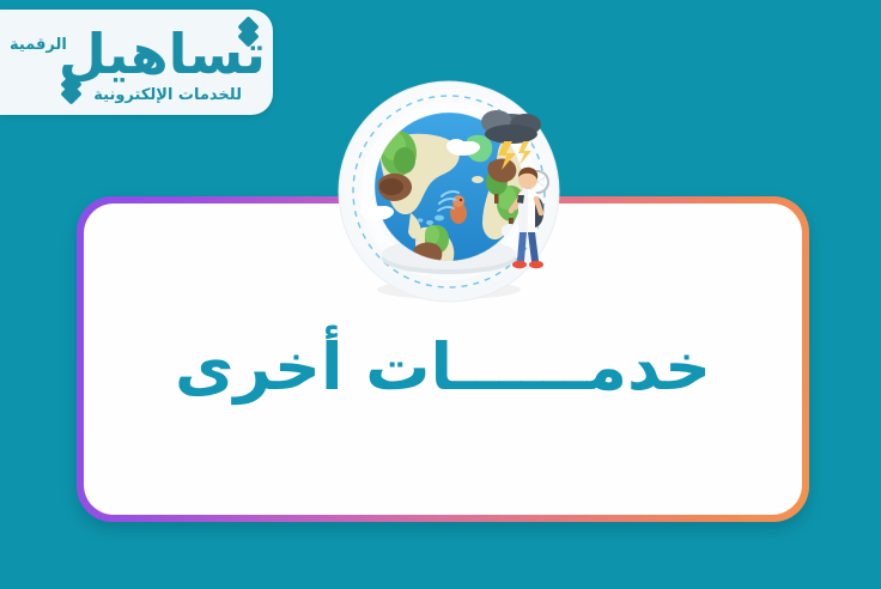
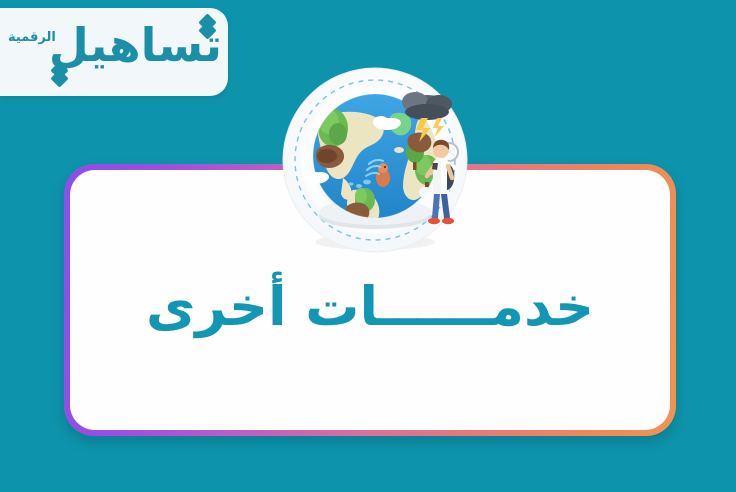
  الرقمية
  تساهيل
- للخدمات الإلكترونية
  خدمــــــات أخرى
